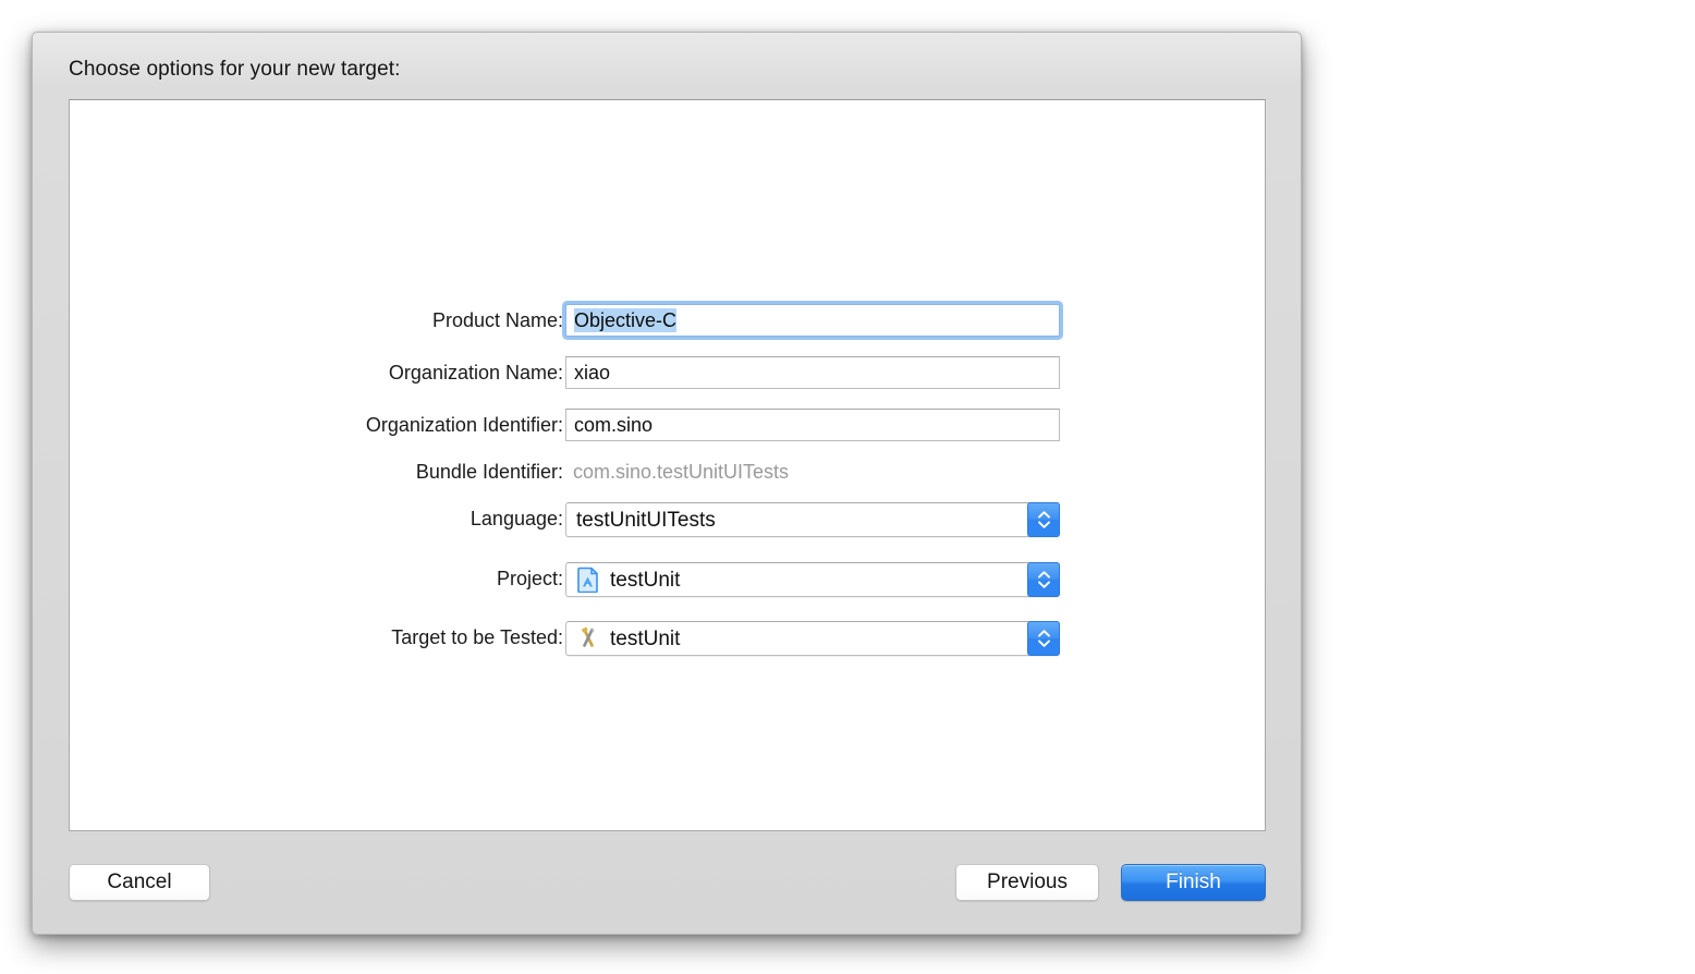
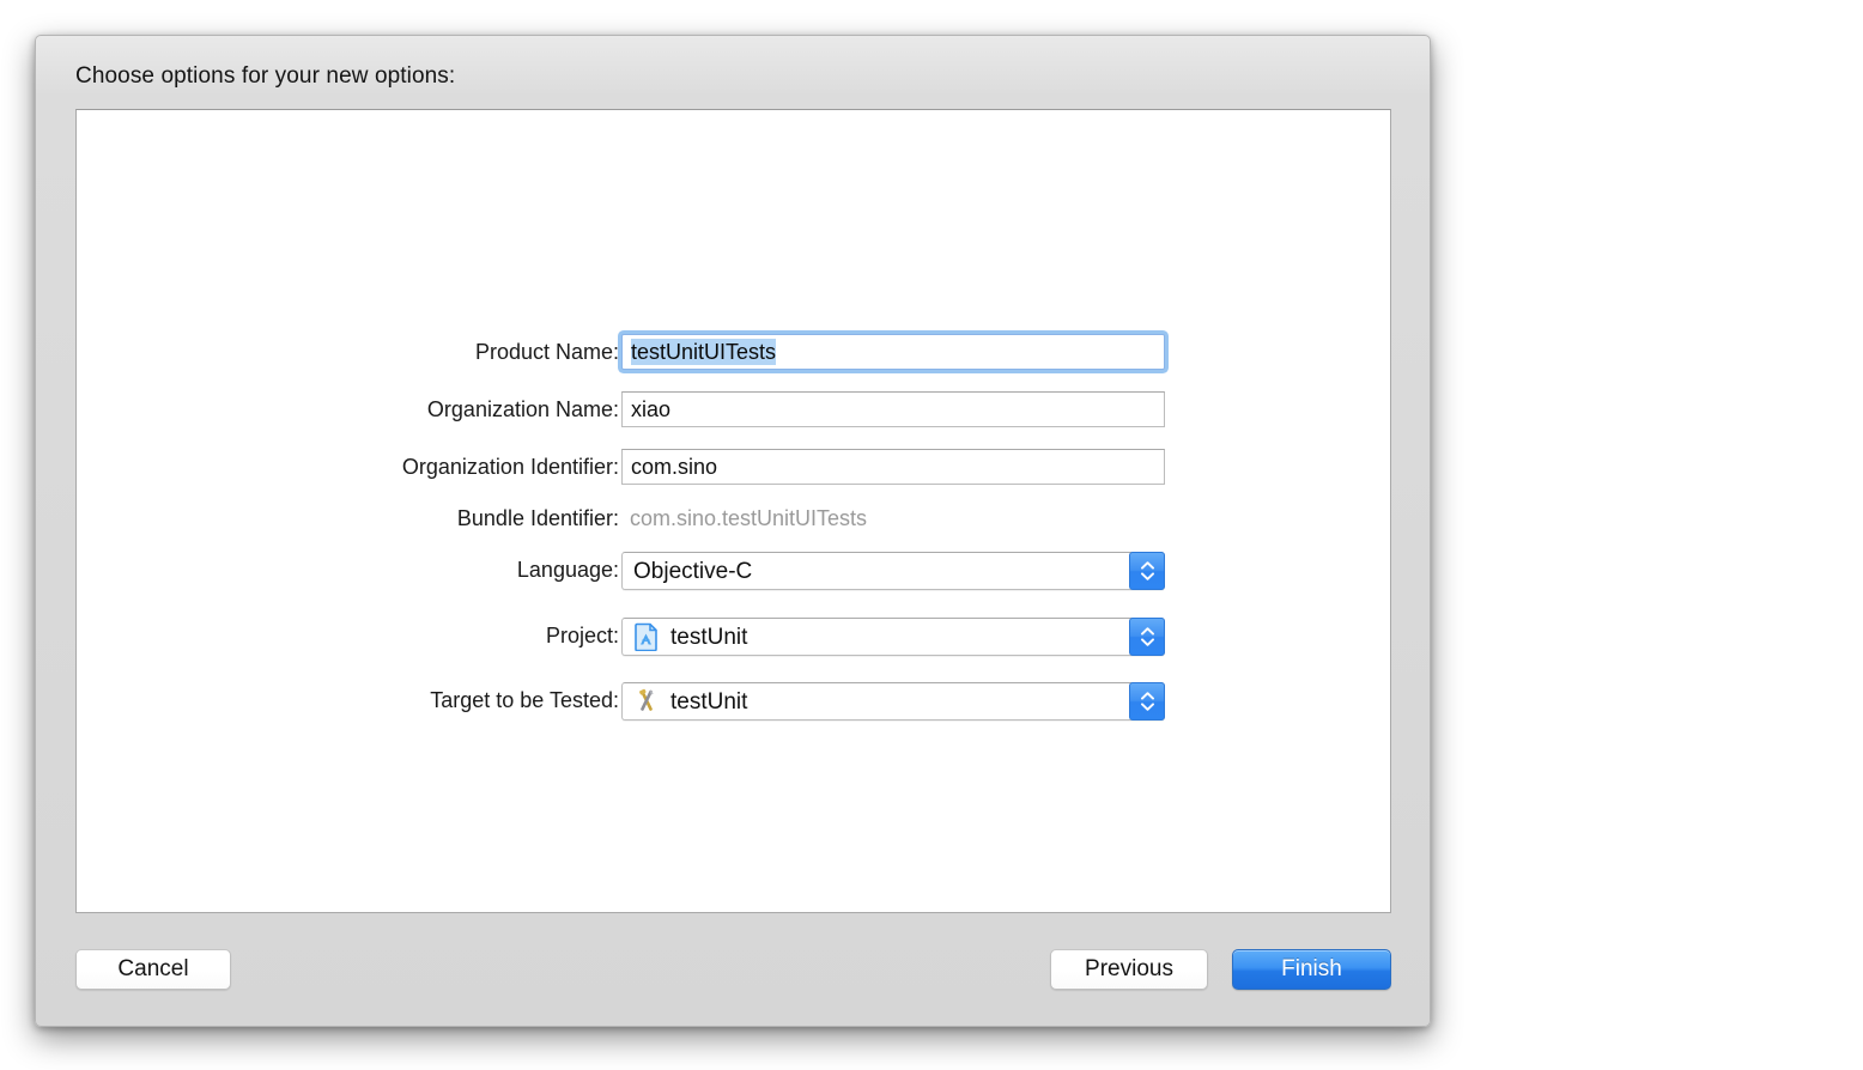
- Choose options for your new target:
+ Choose options for your new options:
  Product Name:
- Objective-C
+ testUnitUITests
  Organization Name:
  xiao
  Organization Identifier:
  com.sino
  Bundle Identifier:
  com.sino.testUnitUITests
  Language:
- testUnitUITests
+ Objective-C
  Project:
  testUnit
  Target to be Tested:
  testUnit
  Cancel
  Previous
  Finish
